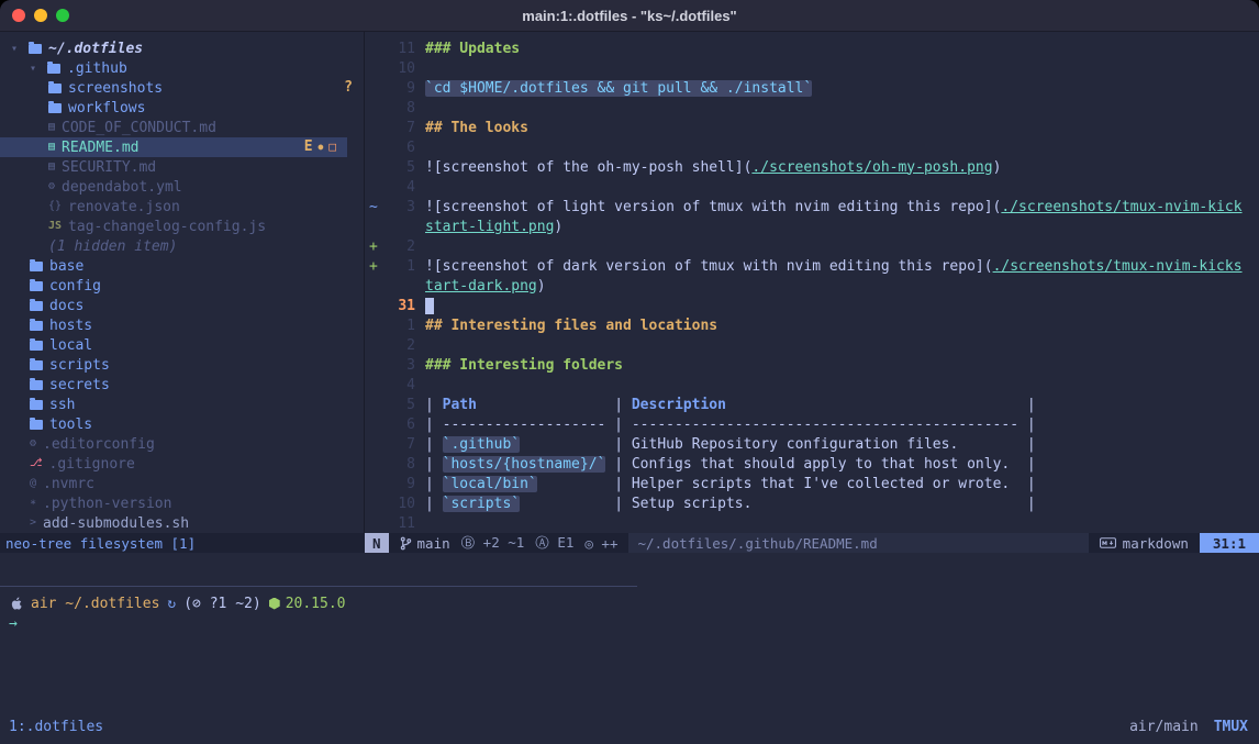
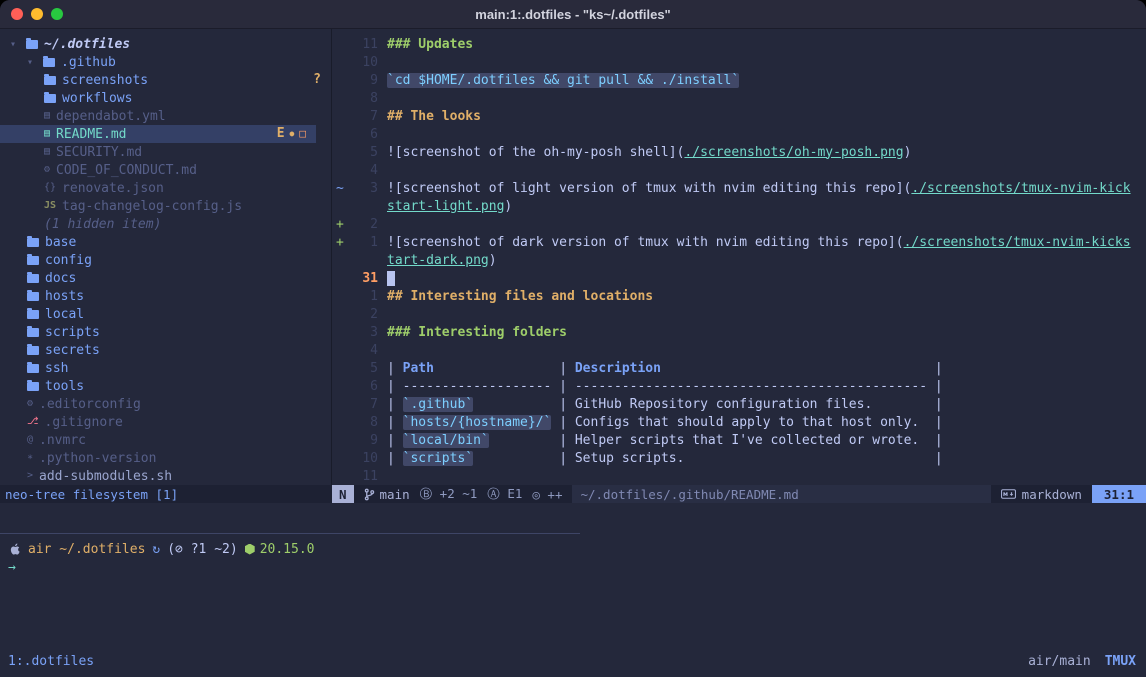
  main:1:.dotfiles - "ks~/.dotfiles"
  ▾
  ~/.dotfiles
  ▾
  .github
  screenshots
  ?
  workflows
  ▤
- CODE_OF_CONDUCT.md
+ dependabot.yml
  ▤
  README.md
  E
  ●
  □
  ▤
  SECURITY.md
  ⚙
- dependabot.yml
+ CODE_OF_CONDUCT.md
  {}
  renovate.json
  JS
  tag-changelog-config.js
  (1 hidden item)
  base
  config
  docs
  hosts
  local
  scripts
  secrets
  ssh
  tools
  ⚙
  .editorconfig
  ⎇
  .gitignore
  @
  .nvmrc
  ∗
  .python-version
  >
  add-submodules.sh
  11
  ### Updates
  10
  9
  `cd $HOME/.dotfiles && git pull && ./install`
  8
  7
  ## The looks
  6
  5
  ![screenshot of the oh-my-posh shell](./screenshots/oh-my-posh.png)
  4
  ~
  3
  ![screenshot of light version of tmux with nvim editing this repo](./screenshots/tmux-nvim-kick
  start-light.png)
  +
  2
  +
  1
  ![screenshot of dark version of tmux with nvim editing this repo](./screenshots/tmux-nvim-kicks
  tart-dark.png)
  31
  1
  ## Interesting files and locations
  2
  3
  ### Interesting folders
  4
  5
  | Path | Description |
  6
  | ------------------- | --------------------------------------------- |
  7
  | `.github` | GitHub Repository configuration files. |
  8
  | `hosts/{hostname}/` | Configs that should apply to that host only. |
  9
  | `local/bin` | Helper scripts that I've collected or wrote. |
  10
  | `scripts` | Setup scripts. |
  11
  neo-tree filesystem [1]
  N
  main
  Ⓑ +2 ~1
  Ⓐ E1
  ◎ ++
  ~/.dotfiles/.github/README.md
  markdown
  31:1
  air ~/.dotfiles
  ↻
  (⊘ ?1 ~2)
  20.15.0
  →
  1:.dotfiles
  air/main
  TMUX
